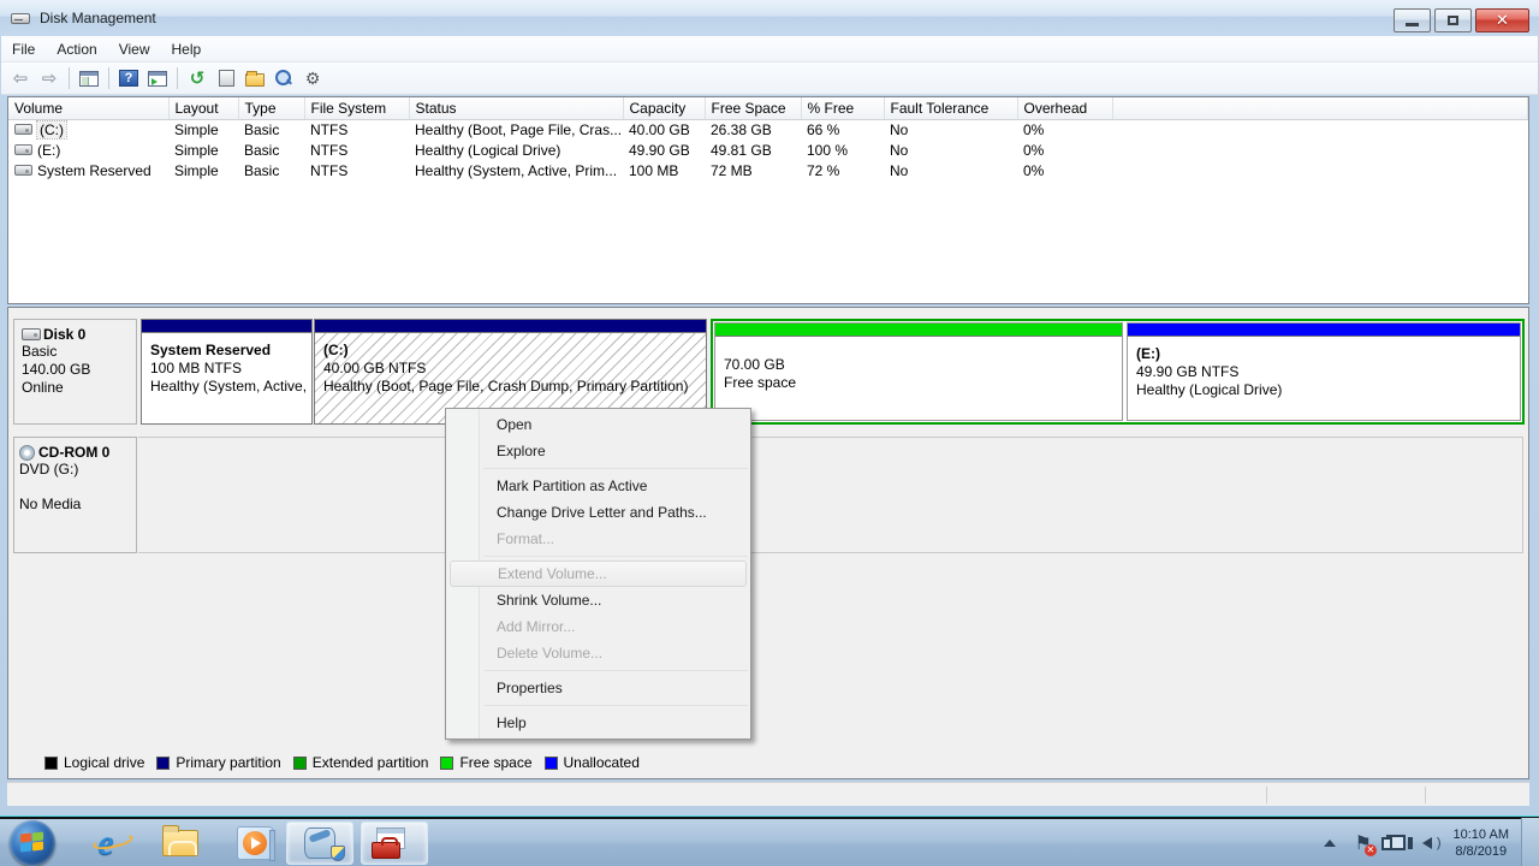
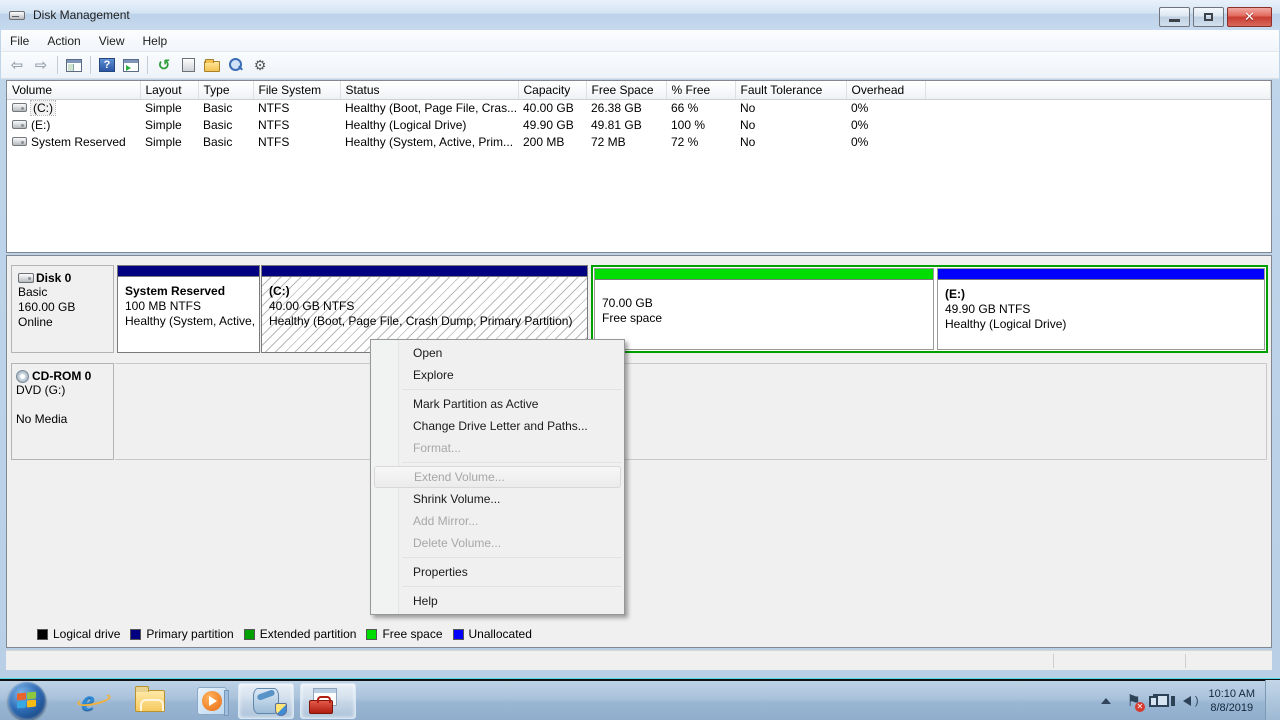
  Disk Management
  ✕
  File
  Action
  View
  Help
  ⇦
  ⇨
  ?
  ↺
  ⚙
  Volume	Layout	Type	File System	Status	Capacity	Free Space	% Free	Fault Tolerance	Overhead
  (C:)	Simple	Basic	NTFS	Healthy (Boot, Page File, Cras...	40.00 GB	26.38 GB	66 %	No	0%
  (E:)	Simple	Basic	NTFS	Healthy (Logical Drive)	49.90 GB	49.81 GB	100 %	No	0%
- System Reserved	Simple	Basic	NTFS	Healthy (System, Active, Prim...	100 MB	72 MB	72 %	No	0%
+ System Reserved	Simple	Basic	NTFS	Healthy (System, Active, Prim...	200 MB	72 MB	72 %	No	0%
  Disk 0
  Basic
- 140.00 GB
+ 160.00 GB
  Online
  System Reserved
  100 MB NTFS
  Healthy (System, Active,
  (C:)
  40.00 GB NTFS
  Healthy (Boot, Page File, Crash Dump, Primary Partition)
  70.00 GB
  Free space
  (E:)
  49.90 GB NTFS
  Healthy (Logical Drive)
  CD-ROM 0
  DVD (G:)
  No Media
  Logical drive
  Primary partition
  Extended partition
  Free space
  Unallocated
  Open
  Explore
  Mark Partition as Active
  Change Drive Letter and Paths...
  Format...
  Extend Volume...
  Shrink Volume...
  Add Mirror...
  Delete Volume...
  Properties
  Help
  e
  ⚑
  ✕
  )
  10:10 AM
  8/8/2019
